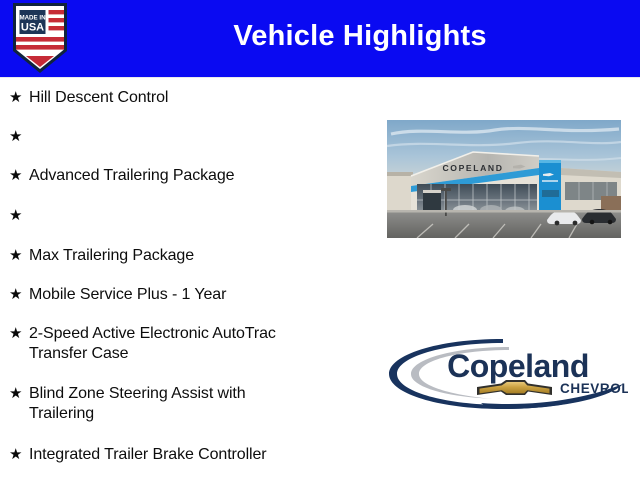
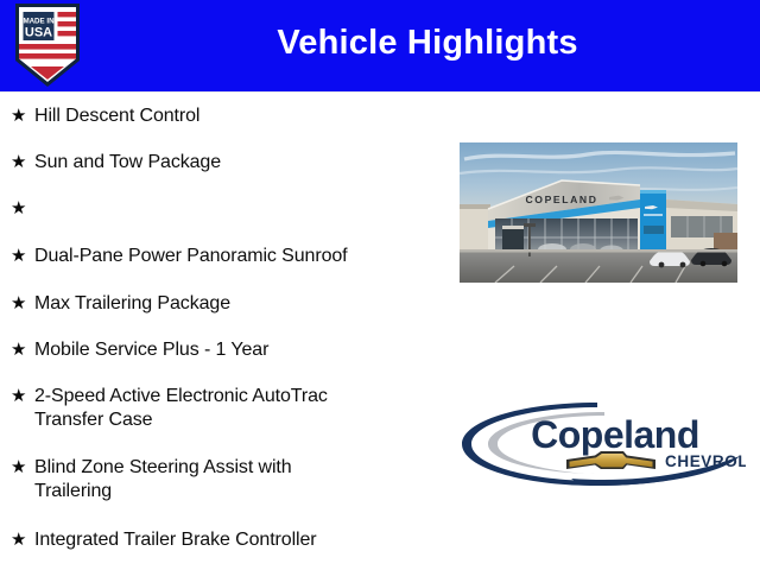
  USA
  Vehicle Highlights
  ★
  Hill Descent Control
  ★
+ Sun and Tow Package
  ★
- Advanced Trailering Package
  ★
+ Dual-Pane Power Panoramic Sunroof
  ★
  Max Trailering Package
  ★
  Mobile Service Plus - 1 Year
  ★
  2-Speed Active Electronic AutoTrac Transfer Case
  ★
  Blind Zone Steering Assist with Trailering
  ★
  Integrated Trailer Brake Controller
  COPELAND
  Copeland
  CHEVROL
